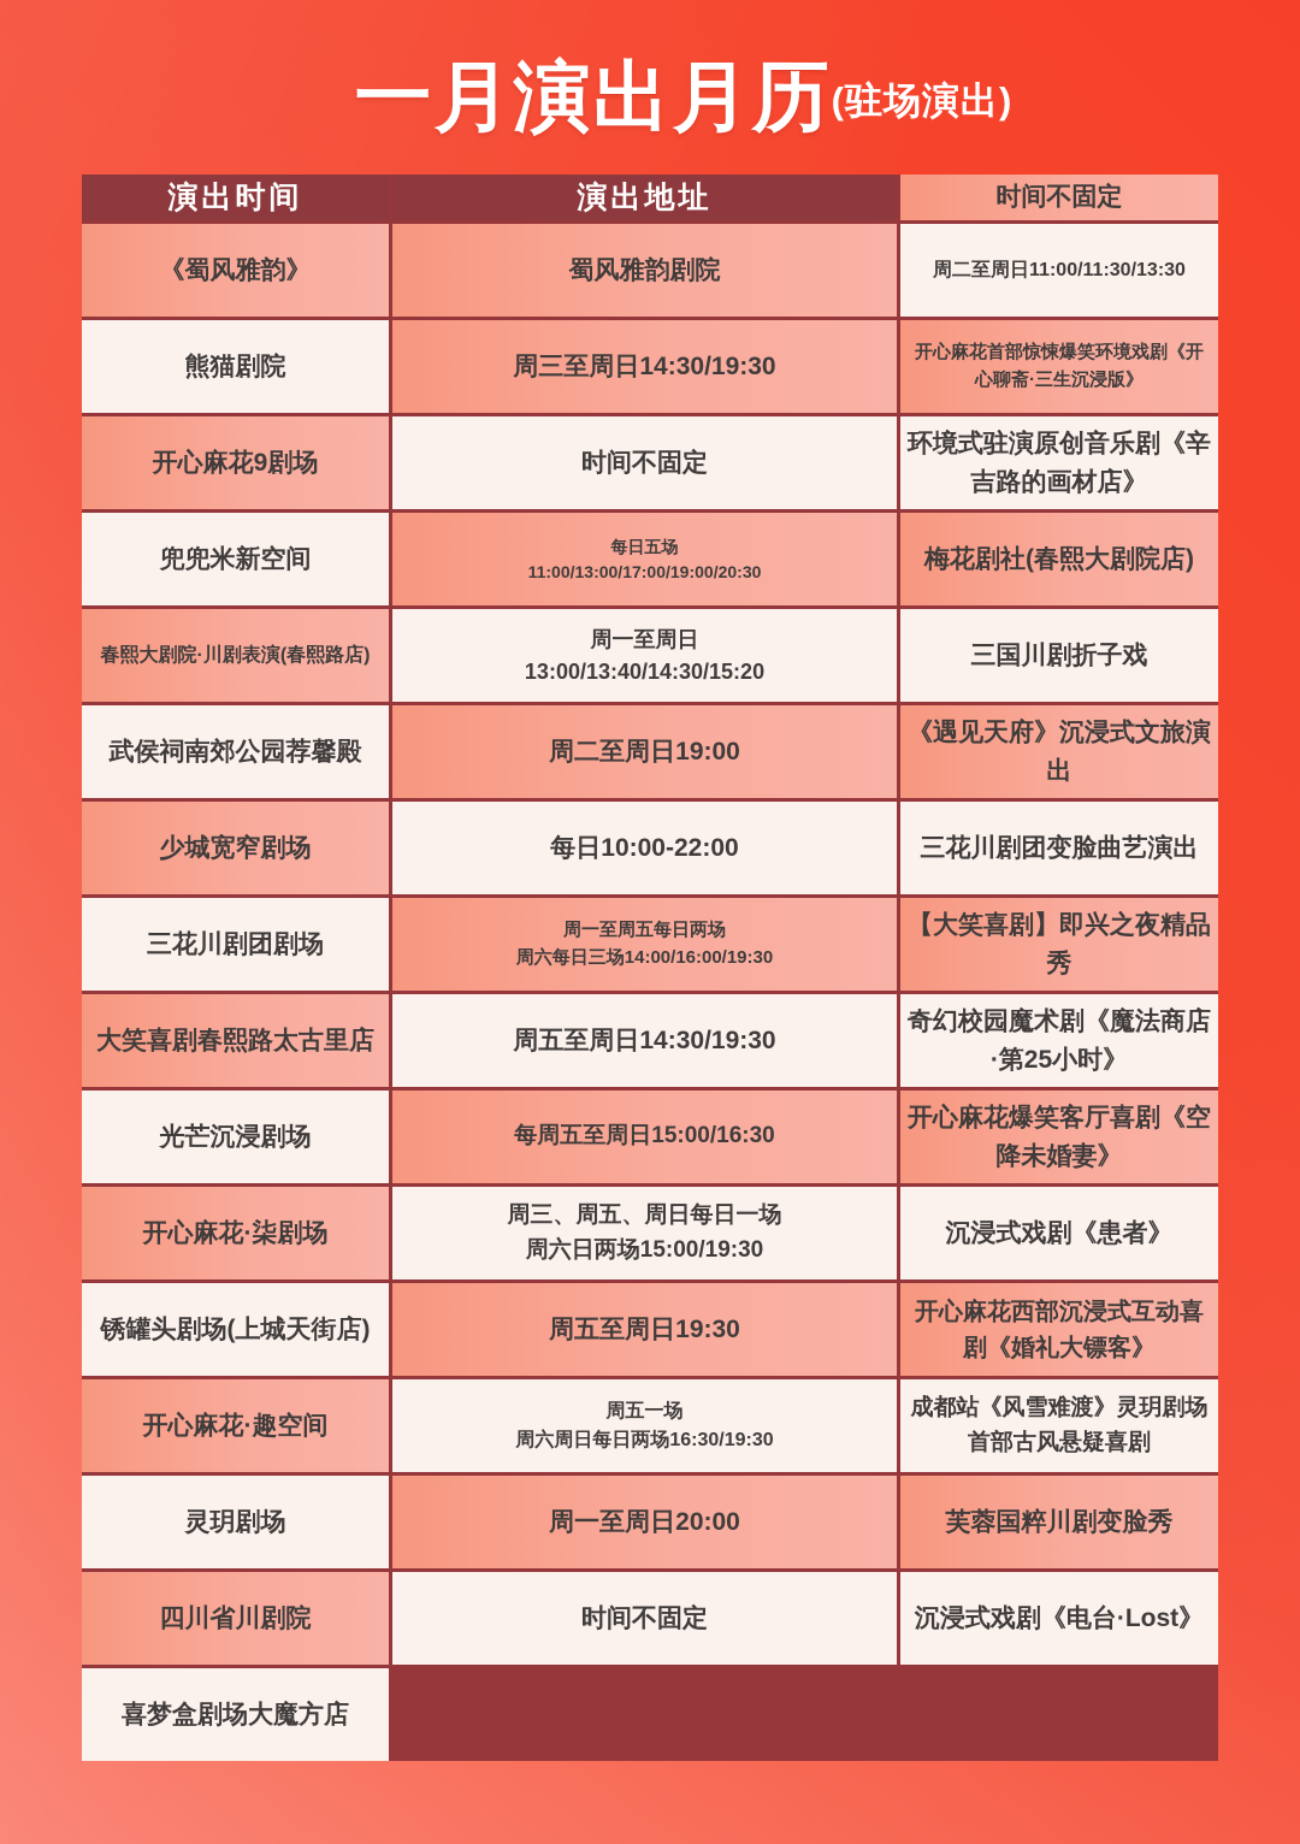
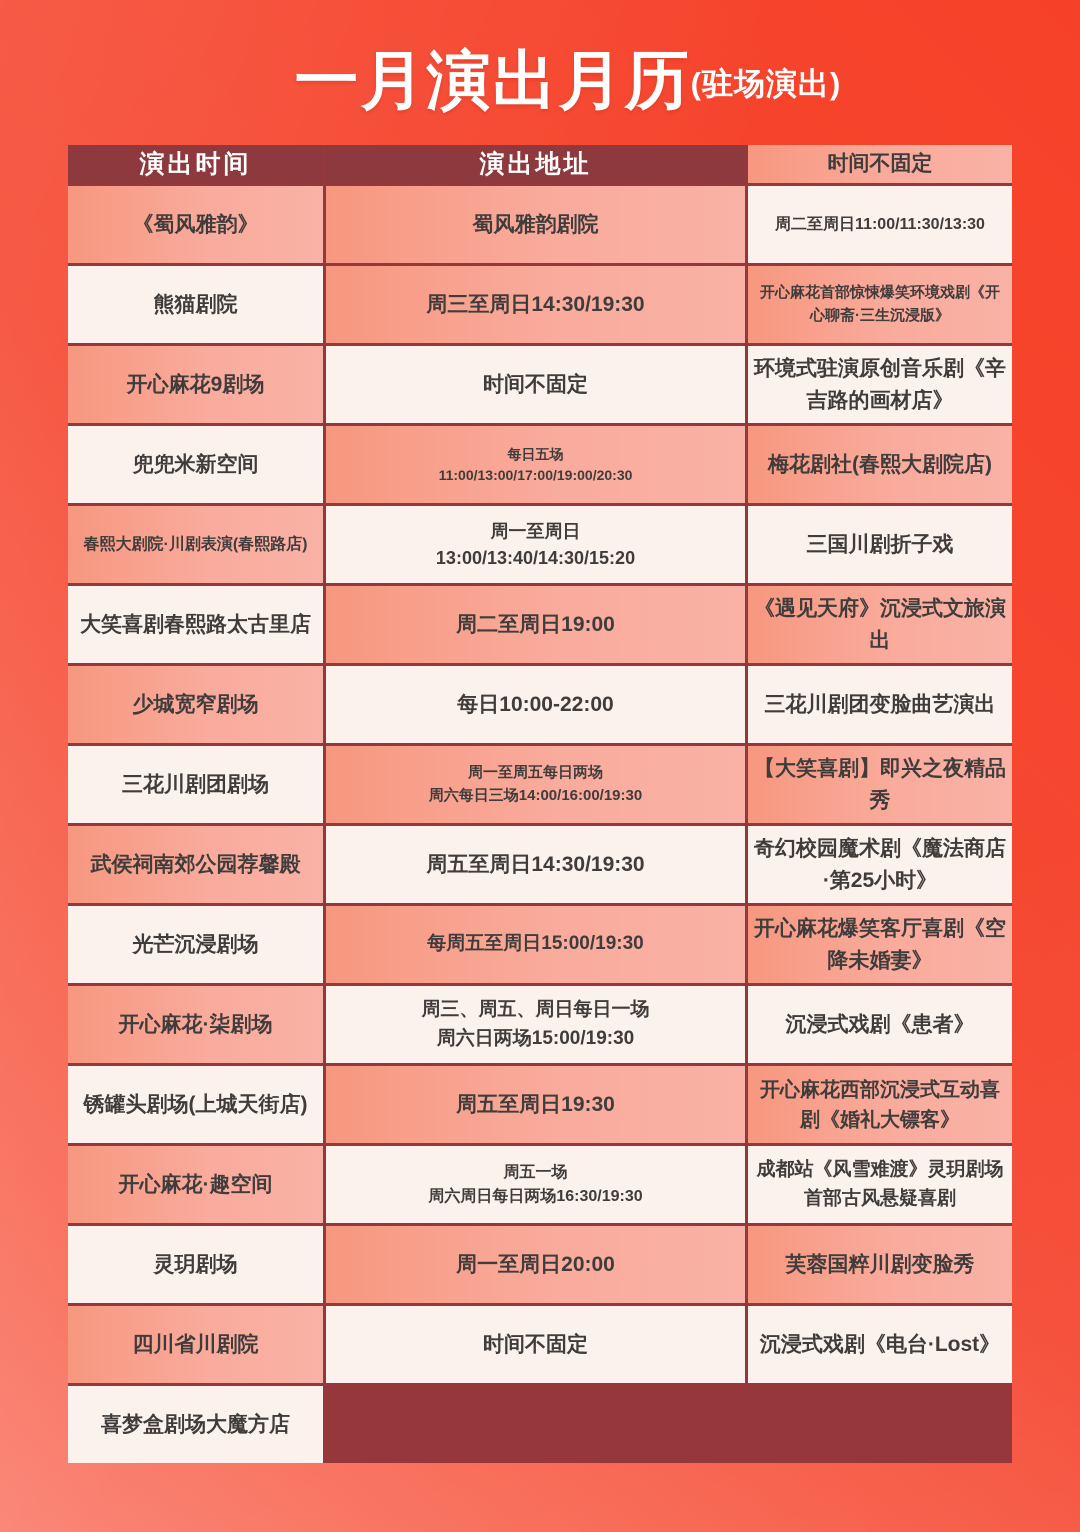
  一月演出月历
  (驻场演出)
  演出时间
  演出地址
  时间不固定
  《蜀风雅韵》
  蜀风雅韵剧院
  周二至周日11:00/11:30/13:30
  熊猫剧院
  周三至周日14:30/19:30
  开心麻花首部惊悚爆笑环境戏剧《开心聊斋·三生沉浸版》
  开心麻花9剧场
  时间不固定
  环境式驻演原创音乐剧《辛吉路的画材店》
  兜兜米新空间
  每日五场
  11:00/13:00/17:00/19:00/20:30
  梅花剧社(春熙大剧院店)
  春熙大剧院·川剧表演(春熙路店)
  周一至周日
  13:00/13:40/14:30/15:20
  三国川剧折子戏
- 武侯祠南郊公园荐馨殿
+ 大笑喜剧春熙路太古里店
  周二至周日19:00
  《遇见天府》沉浸式文旅演出
  少城宽窄剧场
  每日10:00-22:00
  三花川剧团变脸曲艺演出
  三花川剧团剧场
  周一至周五每日两场
  周六每日三场14:00/16:00/19:30
  【大笑喜剧】即兴之夜精品秀
- 大笑喜剧春熙路太古里店
+ 武侯祠南郊公园荐馨殿
  周五至周日14:30/19:30
  奇幻校园魔术剧《魔法商店·第25小时》
  光芒沉浸剧场
- 每周五至周日15:00/16:30
+ 每周五至周日15:00/19:30
  开心麻花爆笑客厅喜剧《空降未婚妻》
  开心麻花·柒剧场
  周三、周五、周日每日一场
  周六日两场15:00/19:30
  沉浸式戏剧《患者》
  锈罐头剧场(上城天街店)
  周五至周日19:30
  开心麻花西部沉浸式互动喜剧《婚礼大镖客》
  开心麻花·趣空间
  周五一场
  周六周日每日两场16:30/19:30
  成都站《风雪难渡》灵玥剧场首部古风悬疑喜剧
  灵玥剧场
  周一至周日20:00
  芙蓉国粹川剧变脸秀
  四川省川剧院
  时间不固定
  沉浸式戏剧《电台·Lost》
  喜梦盒剧场大魔方店
